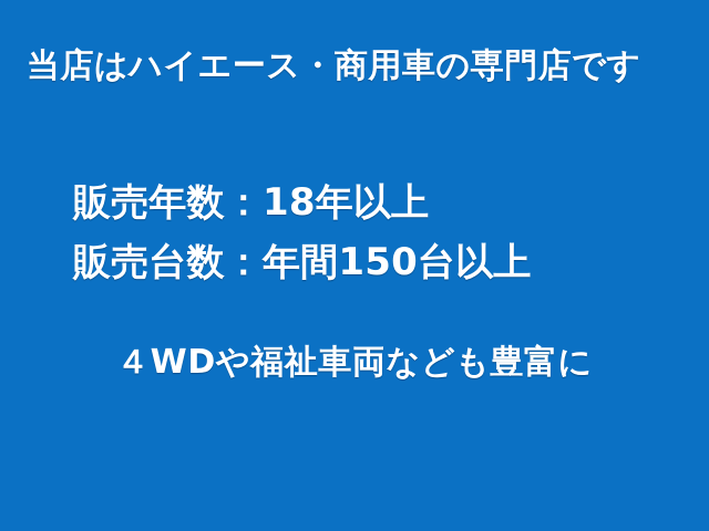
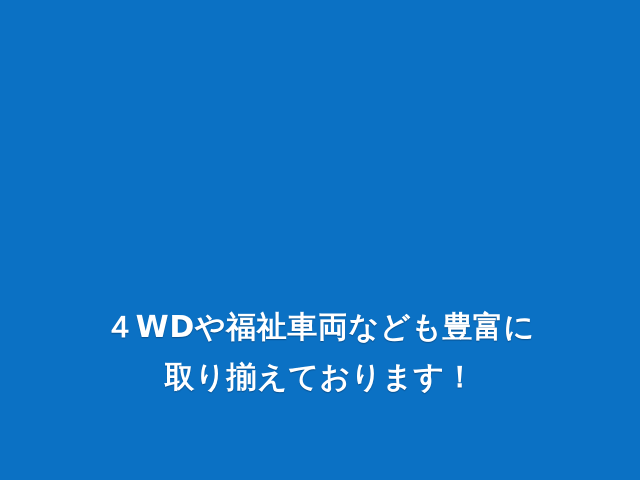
- 当店はハイエース・商用車の専門店です
- 販売年数：18年以上
- 販売台数：年間150台以上
  ４WDや福祉車両なども豊富に
+ 取り揃えております！
